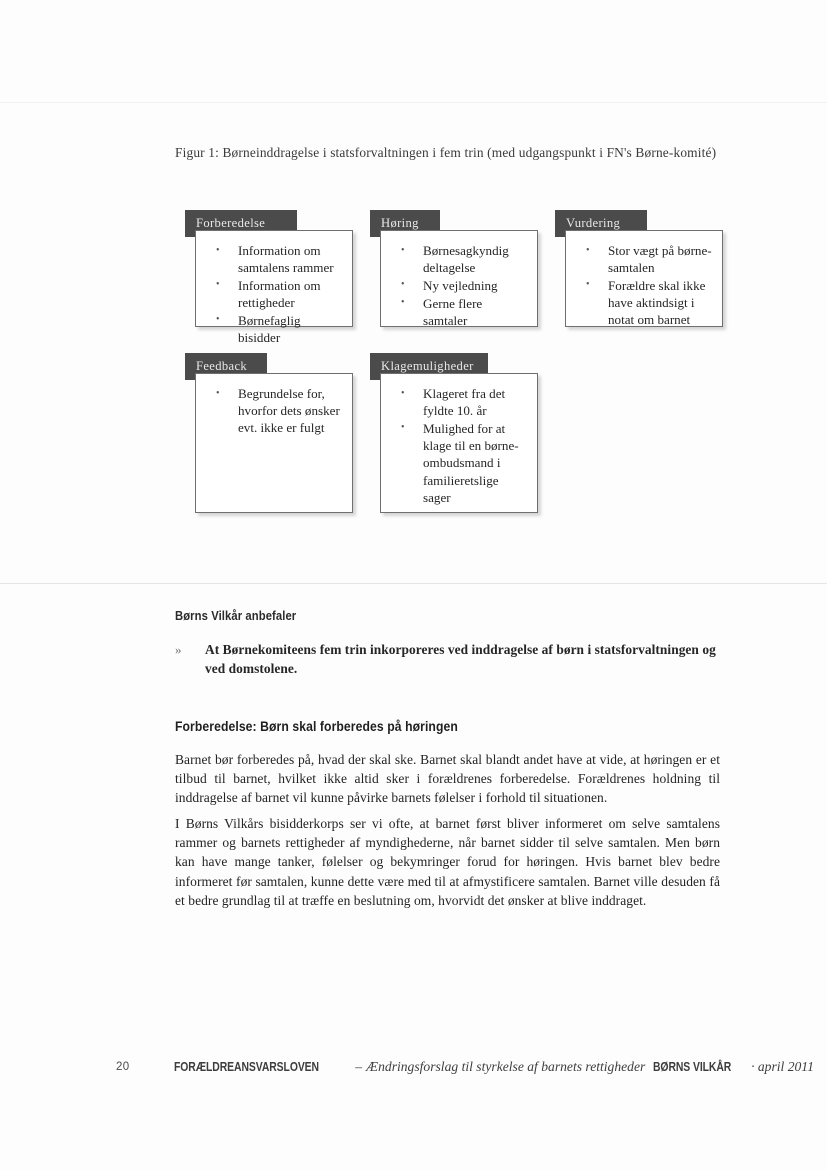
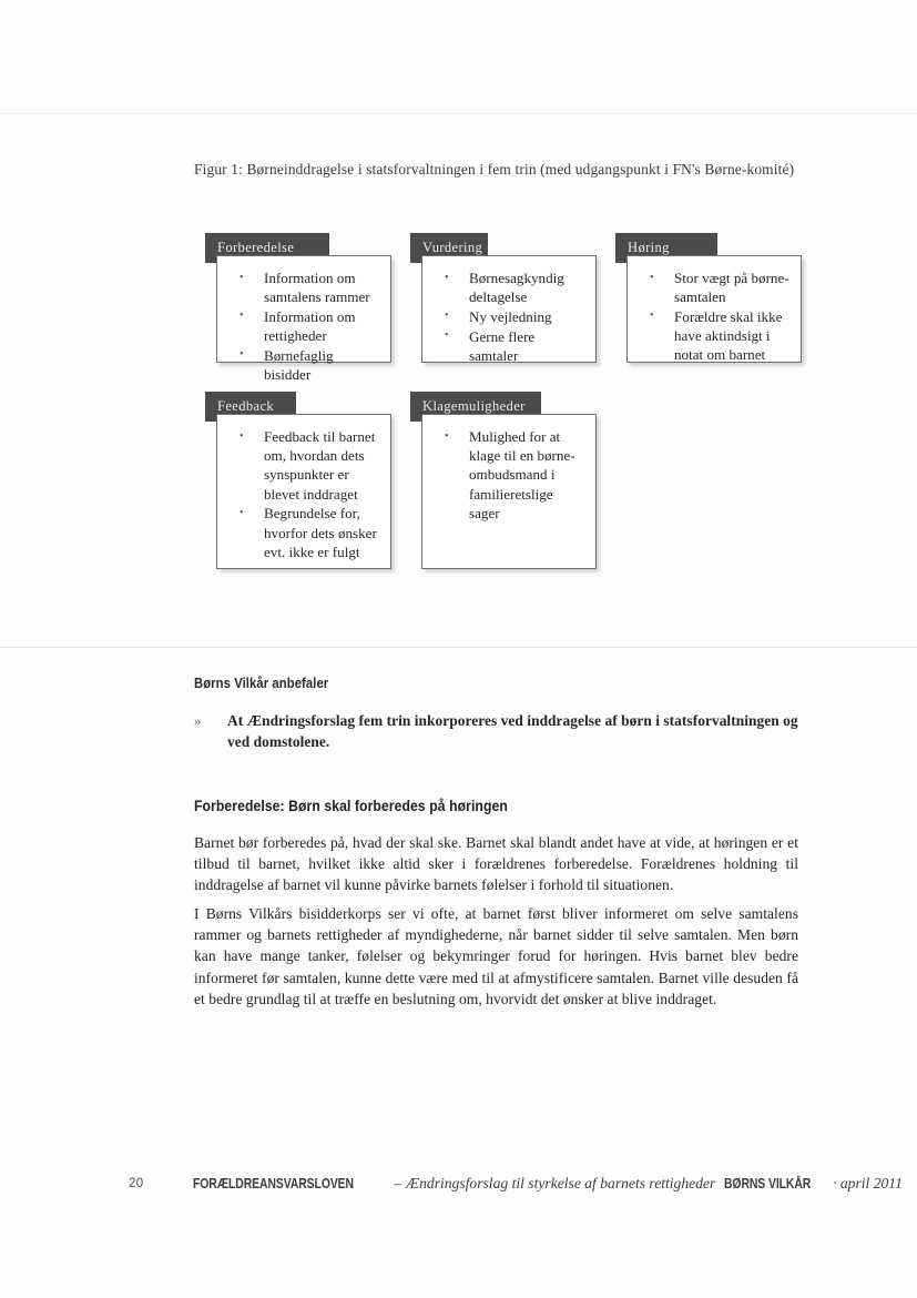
  Figur 1: Børneinddragelse i statsforvaltningen i fem trin (med udgangspunkt i FN's Børne-komité)
  Forberedelse
  Information om samtalens rammer
  Information om rettigheder
  Børnefaglig bisidder
- Høring
+ Vurdering
  Børnesagkyndig deltagelse
  Ny vejledning
  Gerne flere samtaler
- Vurdering
+ Høring
  Stor vægt på børne-samtalen
  Forældre skal ikke have aktindsigt i notat om barnet
  Feedback
+ Feedback til barnet om, hvordan dets synspunkter er blevet inddraget
  Begrundelse for, hvorfor dets ønsker evt. ikke er fulgt
  Klagemuligheder
- Klageret fra det fyldte 10. år
  Mulighed for at klage til en børne-ombudsmand i familieretslige sager
  Børns Vilkår anbefaler
  »
- At Børnekomiteens fem trin inkorporeres ved inddragelse af børn i statsforvaltningen og ved domstolene.
+ At Ændringsforslag fem trin inkorporeres ved inddragelse af børn i statsforvaltningen og ved domstolene.
  Forberedelse: Børn skal forberedes på høringen
  Barnet bør forberedes på, hvad der skal ske. Barnet skal blandt andet have at vide, at høringen er et tilbud til barnet, hvilket ikke altid sker i forældrenes forberedelse. Forældrenes holdning til inddragelse af barnet vil kunne påvirke barnets følelser i forhold til situationen.
  I Børns Vilkårs bisidderkorps ser vi ofte, at barnet først bliver informeret om selve samtalens rammer og barnets rettigheder af myndighederne, når barnet sidder til selve samtalen. Men børn kan have mange tanker, følelser og bekymringer forud for høringen. Hvis barnet blev bedre informeret før samtalen, kunne dette være med til at afmystificere samtalen. Barnet ville desuden få et bedre grundlag til at træffe en beslutning om, hvorvidt det ønsker at blive inddraget.
  20
  FORÆLDREANSVARSLOVEN – Ændringsforslag til styrkelse af barnets rettigheder BØRNS VILKÅR · april 2011
